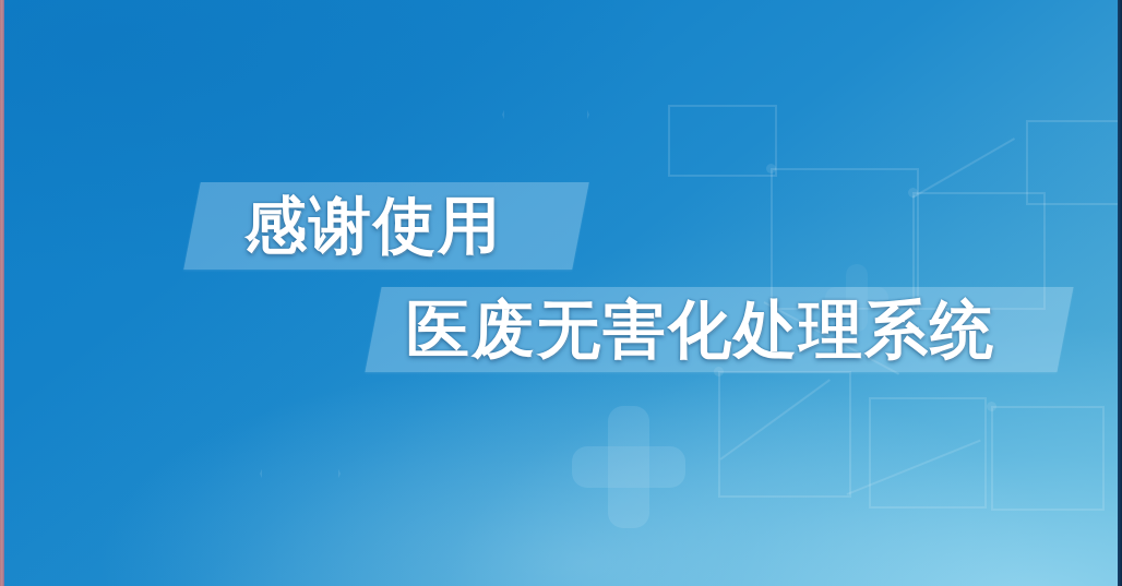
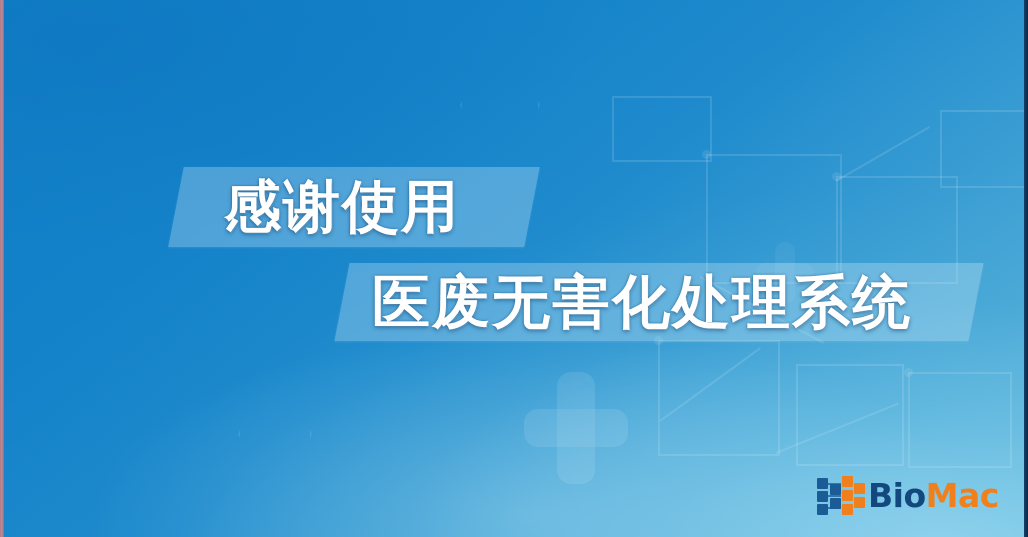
  感谢使用
  医废无害化处理系统
+ BioMac
